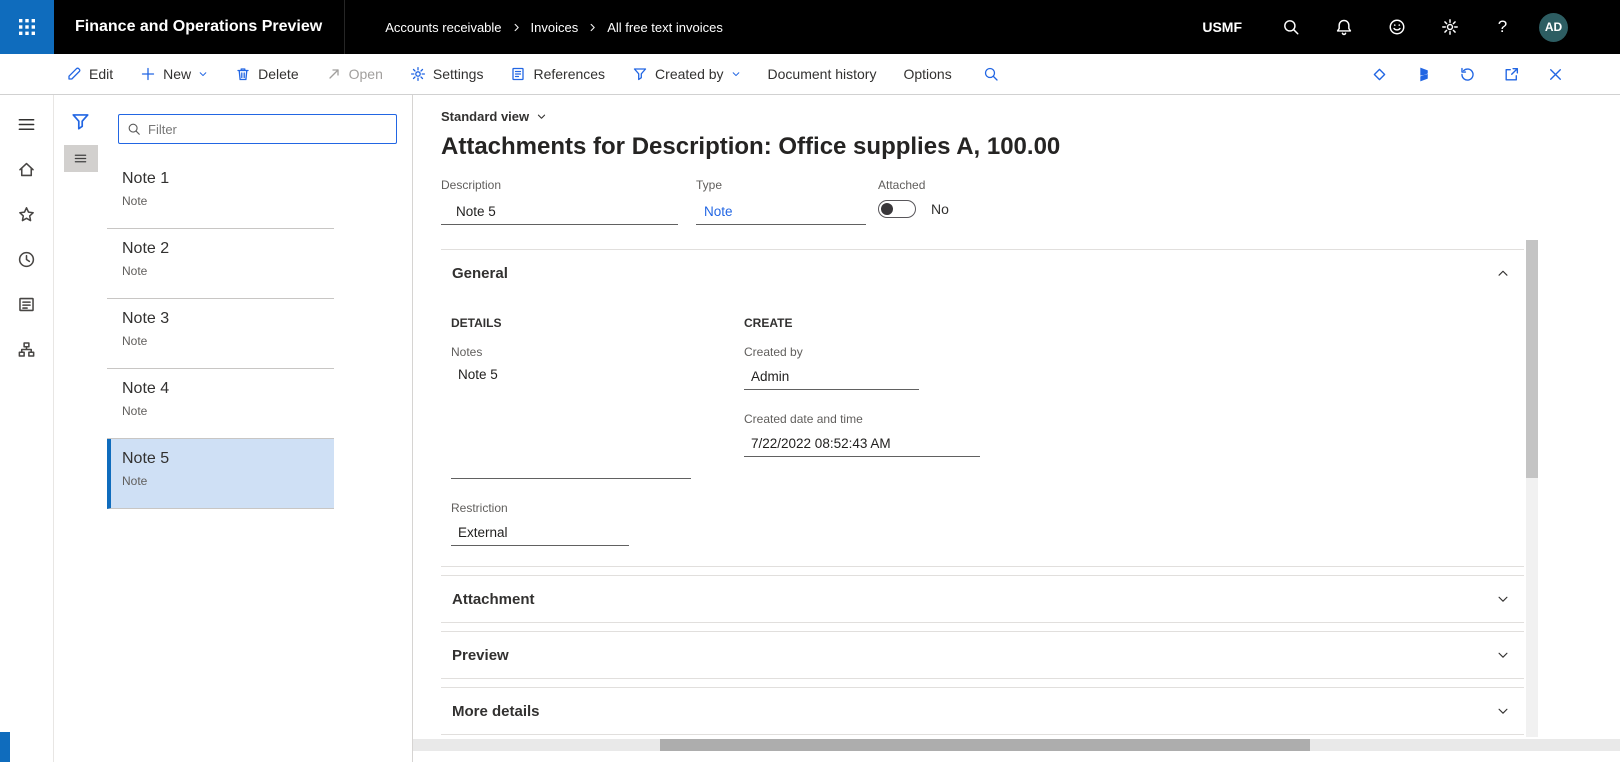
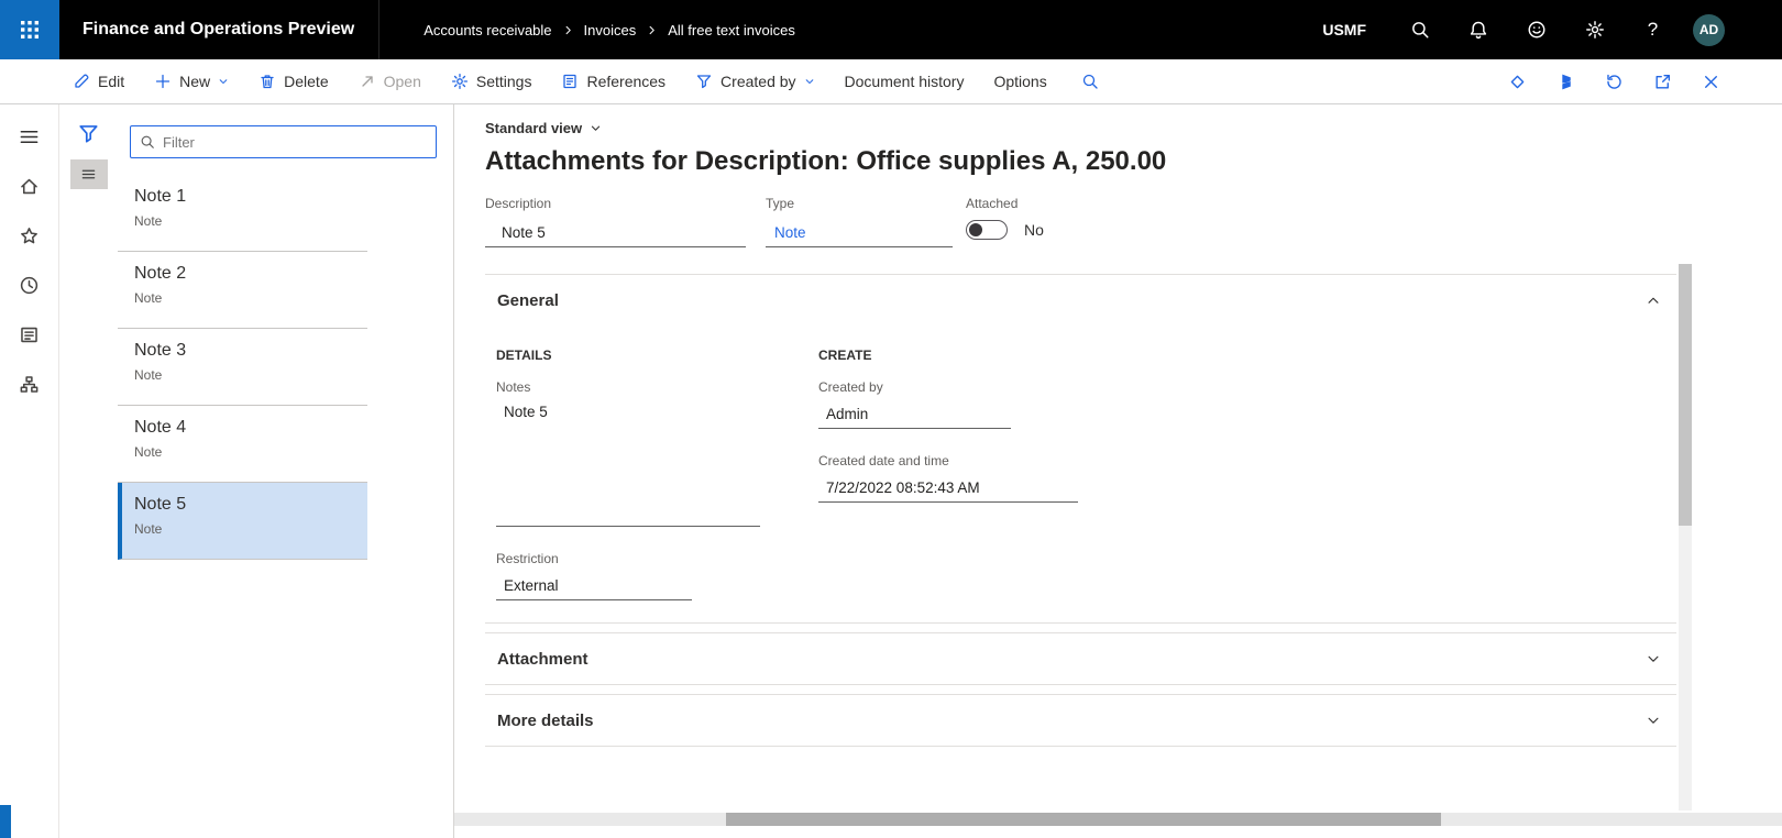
  Finance and Operations Preview
  Accounts receivable
  Invoices
  All free text invoices
  USMF
  ?
  AD
  Edit
  New
  Delete
  Open
  Settings
  References
  Created by
  Document history
  Options
  Filter
  Note 1
  Note
  Note 2
  Note
  Note 3
  Note
  Note 4
  Note
  Note 5
  Note
  Standard view
- Attachments for Description: Office supplies A, 100.00
+ Attachments for Description: Office supplies A, 250.00
  Description
  Note 5
  Type
  Note
  Attached
  No
  General
  DETAILS
  Notes
  Note 5
  Restriction
  External
  CREATE
  Created by
  Admin
  Created date and time
  7/22/2022 08:52:43 AM
  Attachment
- Preview
  More details
